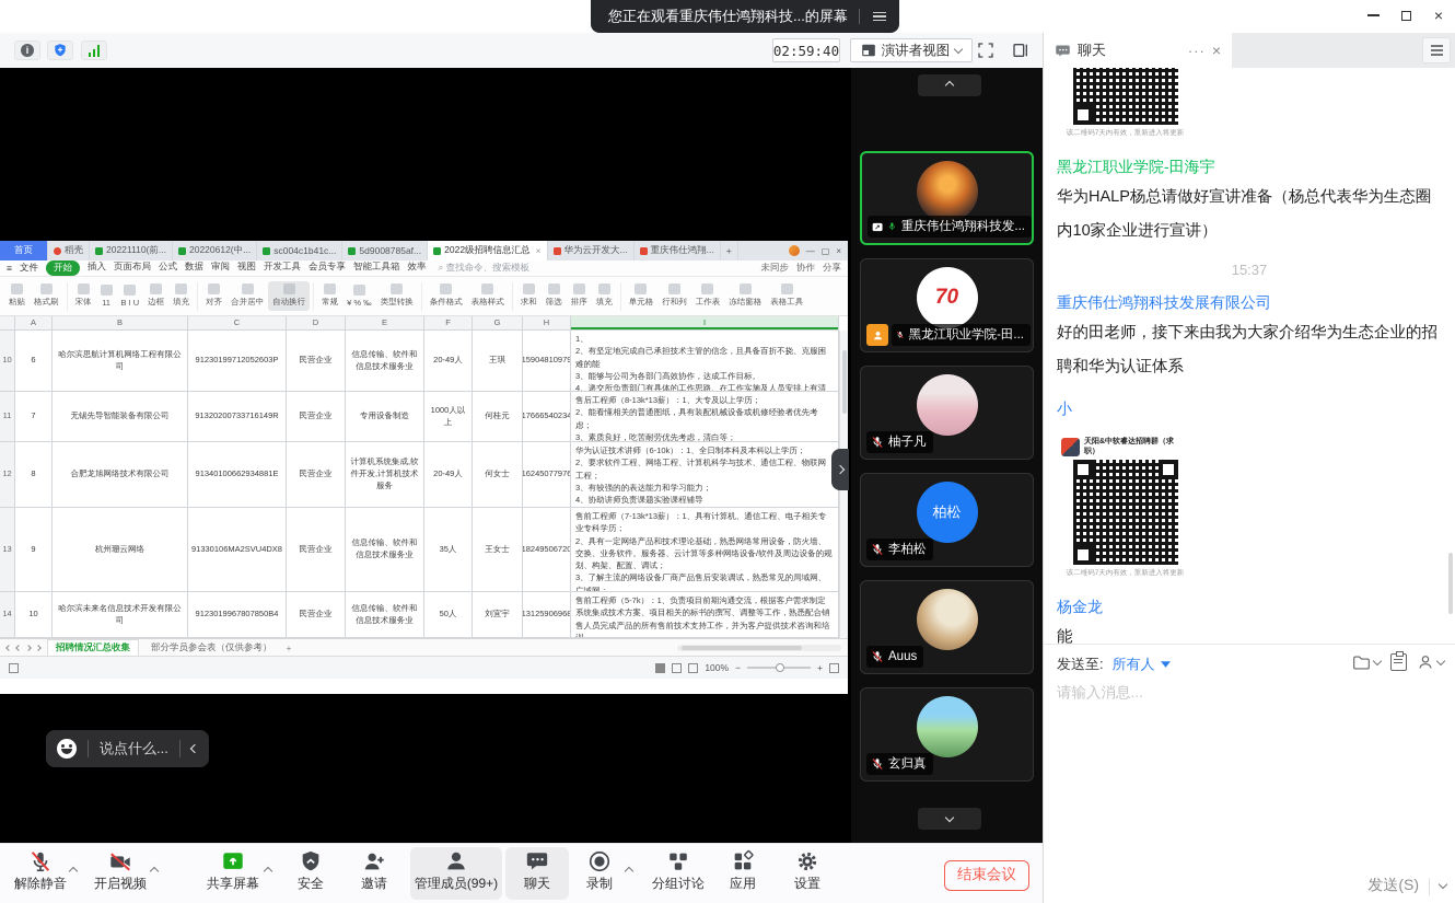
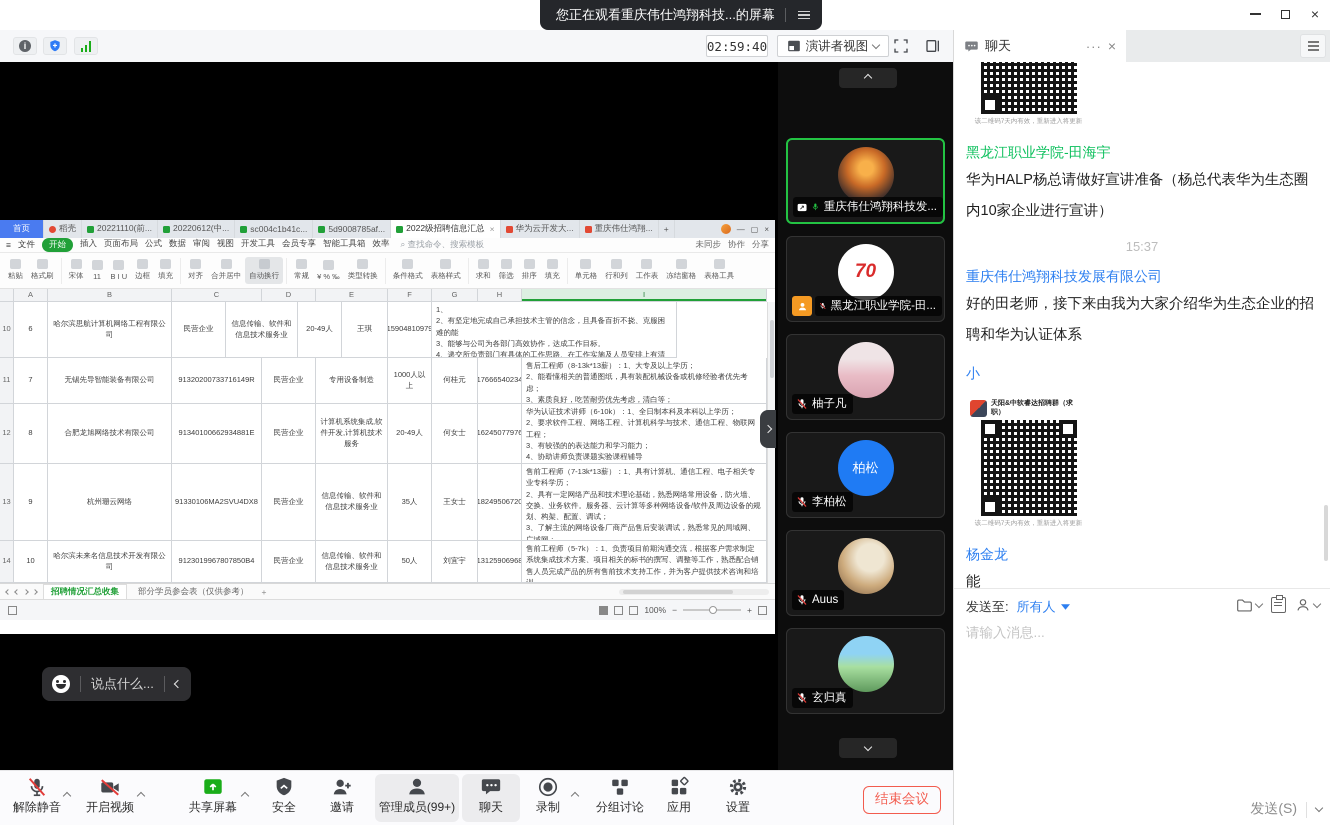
  您正在观看重庆伟仕鸿翔科技...的屏幕
  ×
  i
  02:59:40
  演讲者视图
  首页
  稻壳
  20221110(前...
  20220612(中...
  sc004c1b41c...
  5d9008785af...
  2022级招聘信息汇总
  ×
  华为云开发大...
  重庆伟仕鸿翔...
  +
  —
  ▢
  ×
  ≡
  文件
  开始
  插入
  页面布局
  公式
  数据
  审阅
  视图
  开发工具
  会员专享
  智能工具箱
  效率
  ⌕ 查找命令、搜索模板
  未同步
  协作
  分享
  粘贴
  格式刷
  宋体
  11
  B I U
  边框
  填充
  对齐
  合并居中
  自动换行
  常规
  ¥ % ‰
  类型转换
  条件格式
  表格样式
  求和
  筛选
  排序
  填充
  单元格
  行和列
  工作表
  冻结窗格
  表格工具
  A
  B
  C
  D
  E
  F
  G
  H
  I
  10
  6
  哈尔滨思航计算机网络工程有限公司
- 91230199712052603P
  民营企业
  信息传输、软件和信息技术服务业
  20-49人
  王琪
  15904810979
  1、
  2、有坚定地完成自己承担技术主管的信念，且具备百折不挠、克服困难的能
  3、能够与公司为各部门高效协作，达成工作目标。
  4、递交所负责部门有具体的工作思路、在工作实施及人员安排上有清
  11
  7
  无锡先导智能装备有限公司
  91320200733716149R
  民营企业
  专用设备制造
  1000人以上
  何桂元
  17666540234
  售后工程师（8-13k*13薪）：1、大专及以上学历；
  2、能看懂相关的普通图纸，具有装配机械设备或机修经验者优先考虑；
  3、素质良好，吃苦耐劳优先考虑，清白等；
  12
  8
  合肥龙旭网络技术有限公司
  91340100662934881E
  民营企业
  计算机系统集成,软件开发,计算机技术服务
  20-49人
  何女士
  16245077976
  华为认证技术讲师（6-10k）：1、全日制本科及本科以上学历；
  2、要求软件工程、网络工程、计算机科学与技术、通信工程、物联网工程；
  3、有较强的的表达能力和学习能力；
  4、协助讲师负责课题实验课程辅导
  13
  9
  杭州珊云网络
  91330106MA2SVU4DX8
  民营企业
  信息传输、软件和信息技术服务业
  35人
  王女士
  18249506720
  售前工程师（7-13k*13薪）：1、具有计算机、通信工程、电子相关专业专科学历；
  2、具有一定网络产品和技术理论基础，熟悉网络常用设备，防火墙、交换、业务软件。服务器、云计算等多种网络设备/软件及周边设备的规划、构架、配置、调试；
  3、了解主流的网络设备厂商产品售后安装调试，熟悉常见的局域网、广域网；
  14
  10
  哈尔滨未来名信息技术开发有限公司
  9123019967807850B4
  民营企业
  信息传输、软件和信息技术服务业
  50人
  刘宜宇
  13125906968
  售前工程师（5-7k）：1、负责项目前期沟通交流，根据客户需求制定系统集成技术方案、项目相关的标书的撰写、调整等工作，熟悉配合销售人员完成产品的所有售前技术支持工作，并为客户提供技术咨询和培训
  招聘情况汇总收集
  部分学员参会表（仅供参考）
  +
  100%
  −
  +
  说点什么...
  重庆伟仕鸿翔科技发...
  70
  黑龙江职业学院-田...
  柚子凡
  柏松
  李柏松
  Auus
  玄归真
  解除静音
  开启视频
  共享屏幕
  安全
  邀请
  管理成员(99+)
  聊天
  录制
  分组讨论
  应用
  设置
  结束会议
  聊天
  ···
  ×
  黑龙江职业学院-田海宇
  华为HALP杨总请做好宣讲准备（杨总代表华为生态圈内10家企业进行宣讲）
  15:37
  重庆伟仕鸿翔科技发展有限公司
  好的田老师，接下来由我为大家介绍华为生态企业的招聘和华为认证体系
  小
  杨金龙
  能
  发送至:
  所有人
  请输入消息...
  发送(S)
